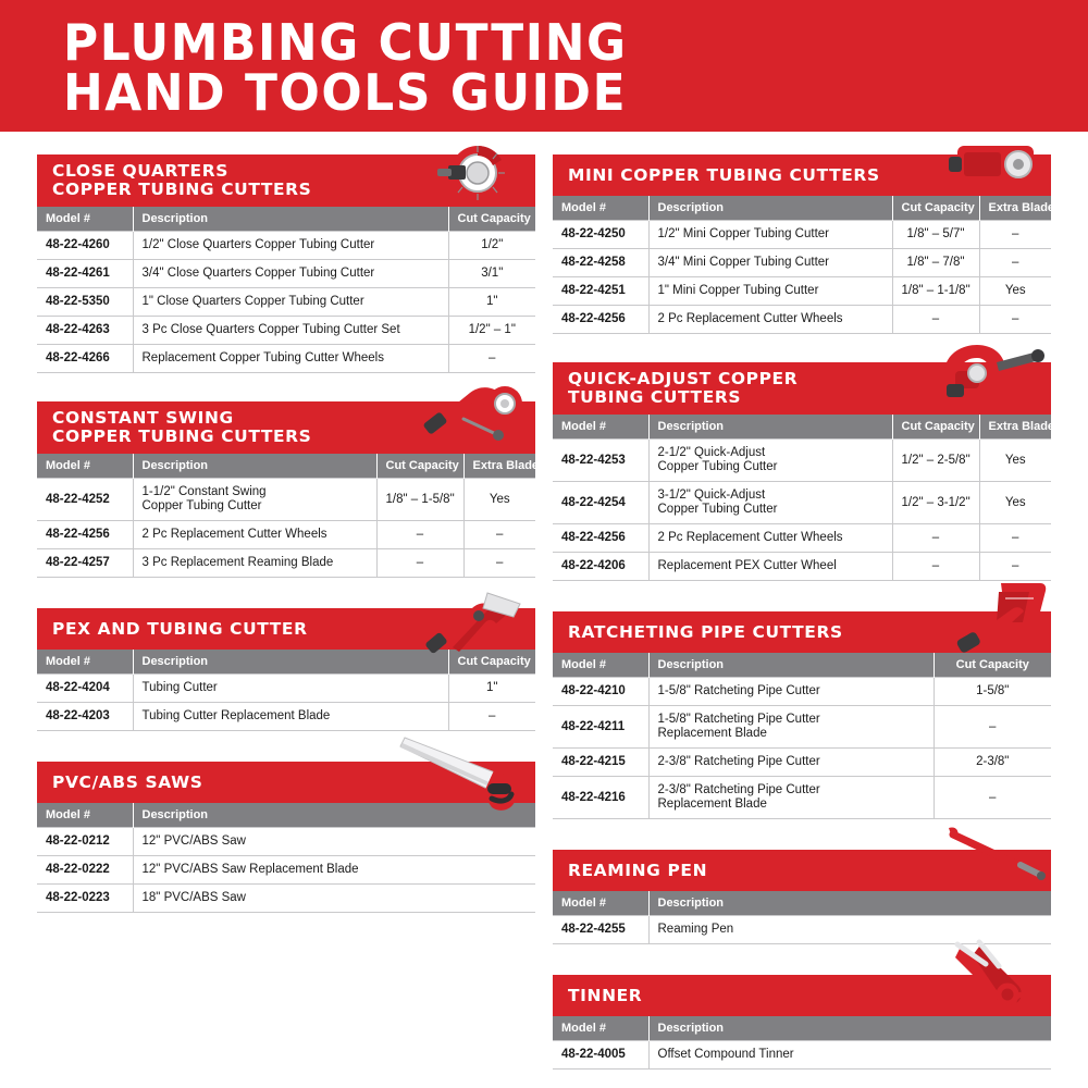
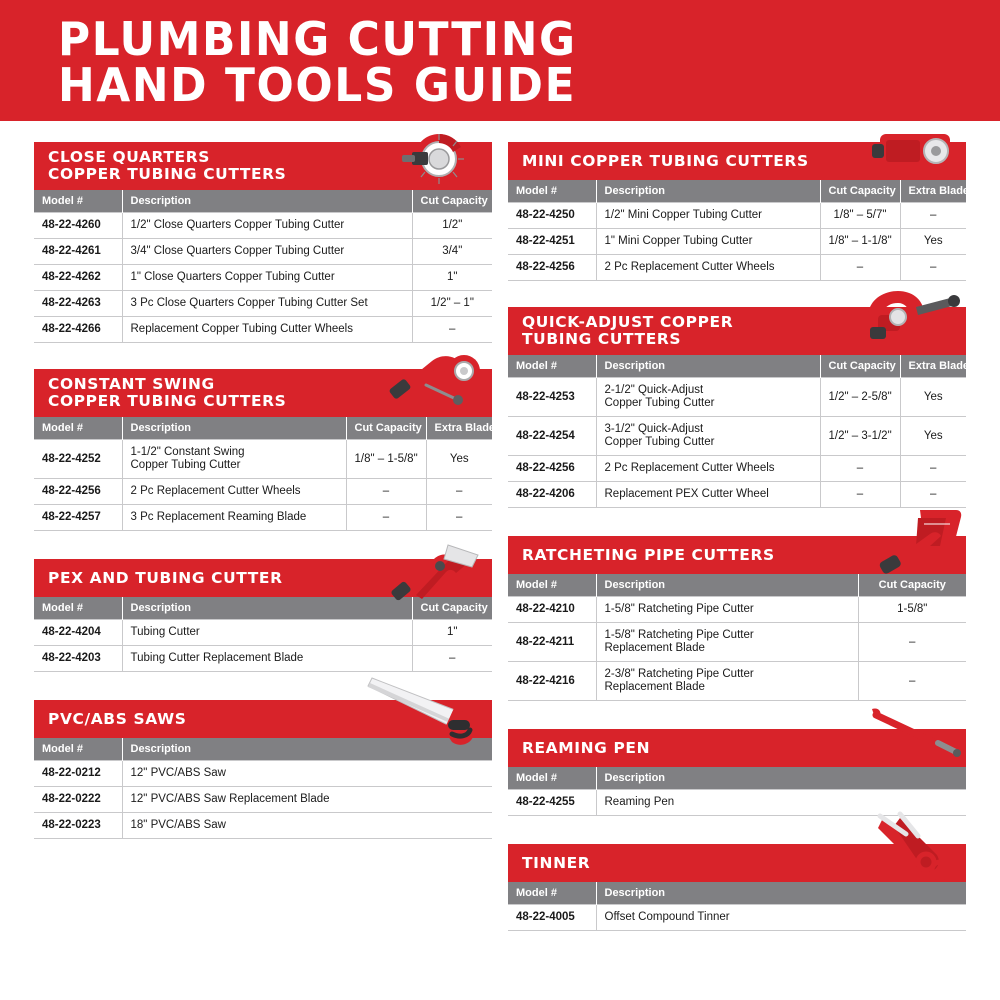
  PLUMBING CUTTING
  HAND TOOLS GUIDE
  CLOSE QUARTERS
  COPPER TUBING CUTTERS
  Model #	Description	Cut Capacity
  48-22-4260	1/2" Close Quarters Copper Tubing Cutter	1/2"
- 48-22-4261	3/4" Close Quarters Copper Tubing Cutter	3/1"
+ 48-22-4261	3/4" Close Quarters Copper Tubing Cutter	3/4"
- 48-22-5350	1" Close Quarters Copper Tubing Cutter	1"
+ 48-22-4262	1" Close Quarters Copper Tubing Cutter	1"
  48-22-4263	3 Pc Close Quarters Copper Tubing Cutter Set	1/2" – 1"
  48-22-4266	Replacement Copper Tubing Cutter Wheels	–
  CONSTANT SWING
  COPPER TUBING CUTTERS
  Model #	Description	Cut Capacity	Extra Blade
  48-22-4252	1-1/2" Constant Swing Copper Tubing Cutter	1/8" – 1-5/8"	Yes
  48-22-4256	2 Pc Replacement Cutter Wheels	–	–
  48-22-4257	3 Pc Replacement Reaming Blade	–	–
  PEX AND TUBING CUTTER
  Model #	Description	Cut Capacity
  48-22-4204	Tubing Cutter	1"
  48-22-4203	Tubing Cutter Replacement Blade	–
  PVC/ABS SAWS
  Model #	Description
  48-22-0212	12" PVC/ABS Saw
  48-22-0222	12" PVC/ABS Saw Replacement Blade
  48-22-0223	18" PVC/ABS Saw
  MINI COPPER TUBING CUTTERS
  Model #	Description	Cut Capacity	Extra Blade
  48-22-4250	1/2" Mini Copper Tubing Cutter	1/8" – 5/7"	–
- 48-22-4258	3/4" Mini Copper Tubing Cutter	1/8" – 7/8"	–
  48-22-4251	1" Mini Copper Tubing Cutter	1/8" – 1-1/8"	Yes
  48-22-4256	2 Pc Replacement Cutter Wheels	–	–
  QUICK-ADJUST COPPER
  TUBING CUTTERS
  Model #	Description	Cut Capacity	Extra Blade
  48-22-4253	2-1/2" Quick-Adjust Copper Tubing Cutter	1/2" – 2-5/8"	Yes
  48-22-4254	3-1/2" Quick-Adjust Copper Tubing Cutter	1/2" – 3-1/2"	Yes
  48-22-4256	2 Pc Replacement Cutter Wheels	–	–
  48-22-4206	Replacement PEX Cutter Wheel	–	–
  RATCHETING PIPE CUTTERS
  Model #	Description	Cut Capacity
  48-22-4210	1-5/8" Ratcheting Pipe Cutter	1-5/8"
  48-22-4211	1-5/8" Ratcheting Pipe Cutter Replacement Blade	–
- 48-22-4215	2-3/8" Ratcheting Pipe Cutter	2-3/8"
  48-22-4216	2-3/8" Ratcheting Pipe Cutter Replacement Blade	–
  REAMING PEN
  Model #	Description
  48-22-4255	Reaming Pen
  TINNER
  Model #	Description
  48-22-4005	Offset Compound Tinner
